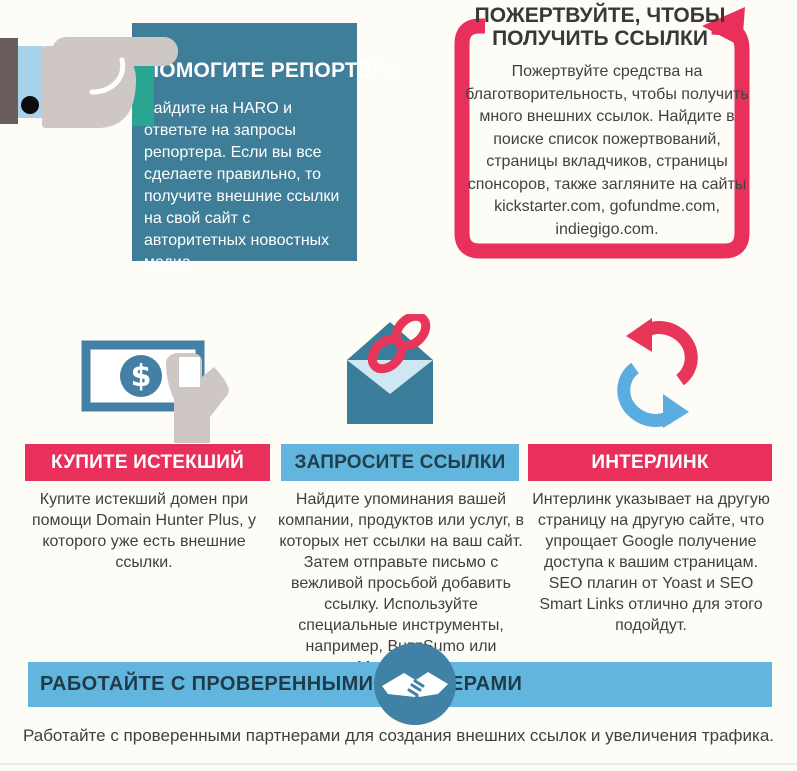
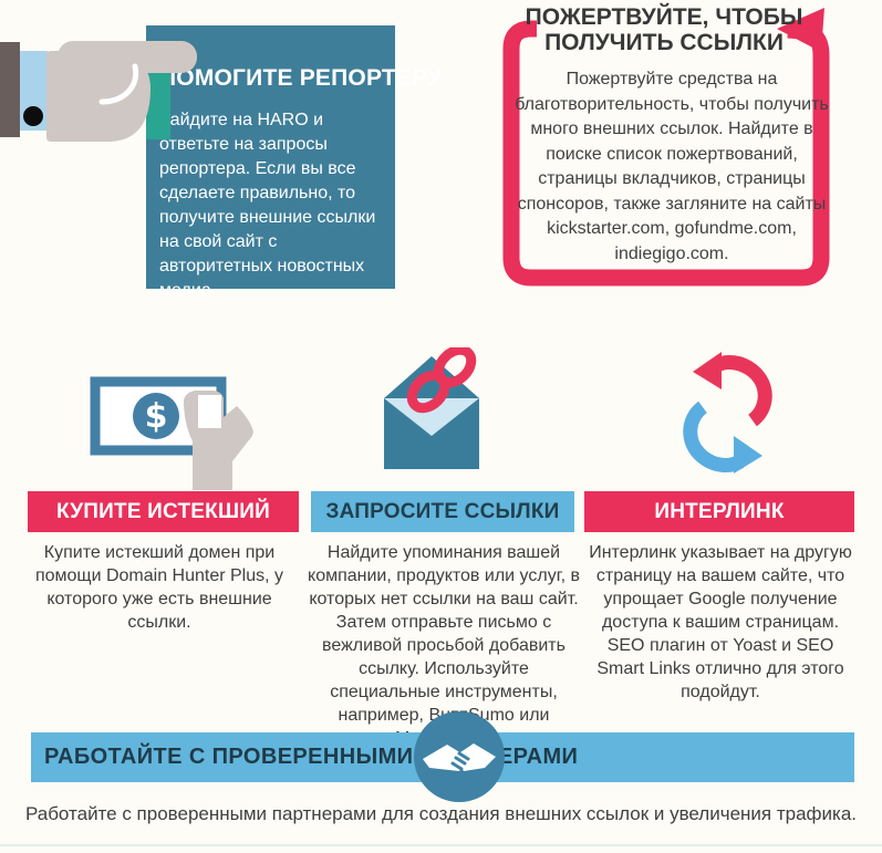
  ОМОГИТЕ РЕПОРТЕРУ
  айдите на HARO и ответьте на запросы репортера. Если вы все сделаете правильно, то получите внешние ссылки на свой сайт с авторитетных новостных медиа.
  ПОЖЕРТВУЙТЕ, ЧТОБЫ
  ПОЛУЧИТЬ ССЫЛКИ
  Пожертвуйте средства на благотворительность, чтобы получить много внешних ссылок. Найдите в поиске список пожертвований, страницы вкладчиков, страницы спонсоров, также загляните на сайты kickstarter.com, gofundme.com, indiegigo.com.
  $
  КУПИТЕ ИСТЕКШИЙ ДОМЕН
  ЗАПРОСИТЕ ССЫЛКИ
  ИНТЕРЛИНК
  Купите истекший домен при помощи Domain Hunter Plus, у которого уже есть внешние ссылки.
  Найдите упоминания вашей компании, продуктов или услуг, в которых нет ссылки на ваш сайт. Затем отправьте письмо с вежливой просьбой добавить ссылку. Используйте специальные инструменты, например, Bumo или
- Интерлинк указывает на другую страницу на другую сайте, что упрощает Google получение доступа к вашим страницам. SEO плагин от Yoast и SEO Smart Links отлично для этого подойдут.
+ Интерлинк указывает на другую страницу на вашем сайте, что упрощает Google получение доступа к вашим страницам. SEO плагин от Yoast и SEO Smart Links отлично для этого подойдут.
  РАБОТАЙТЕ С ПРОВЕРЕННЫМИЕРАМИ
  Работайте с проверенными партнерами для создания внешних ссылок и увеличения трафика.
